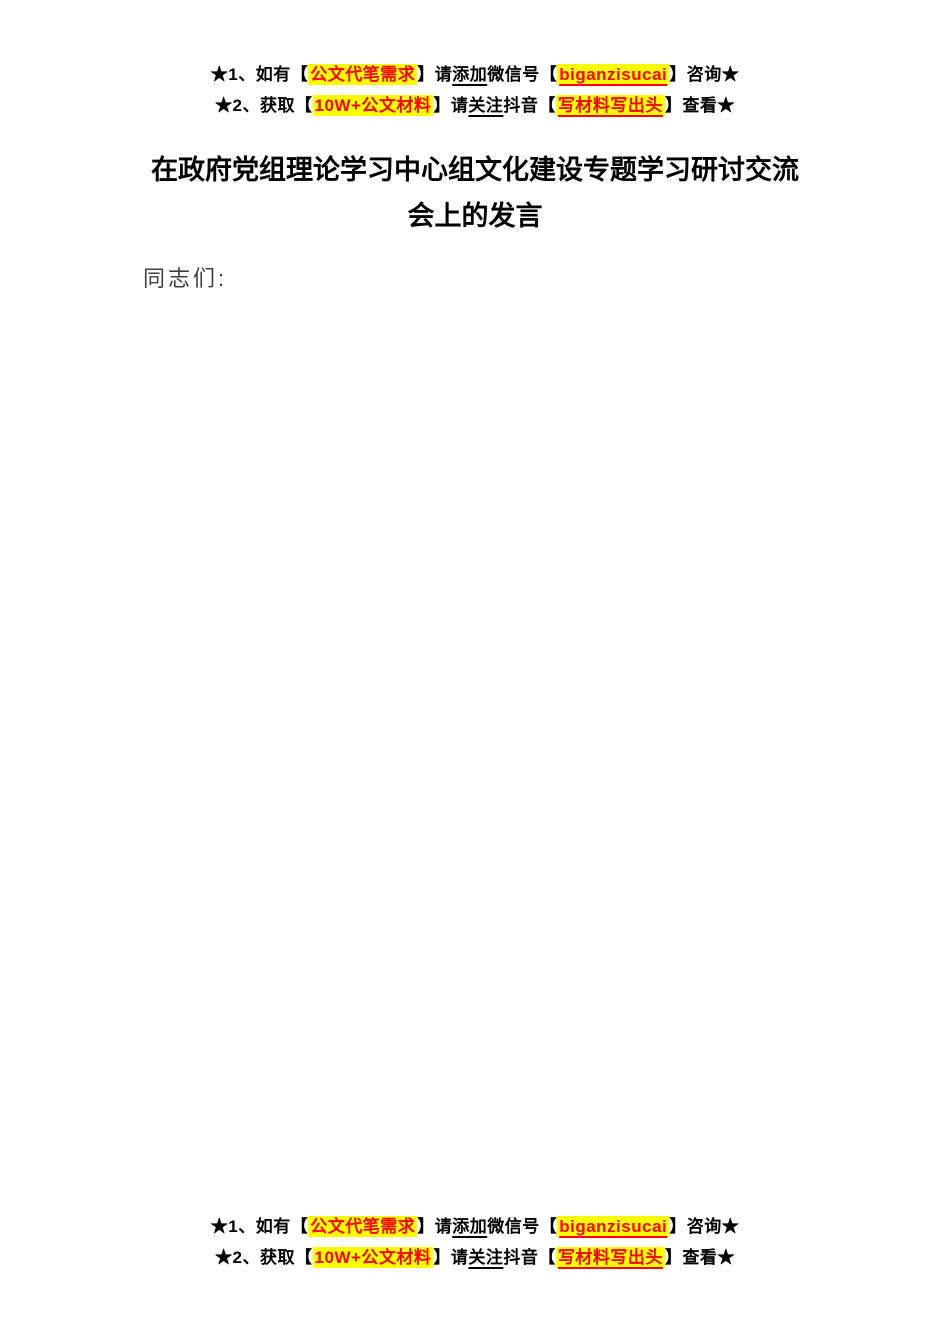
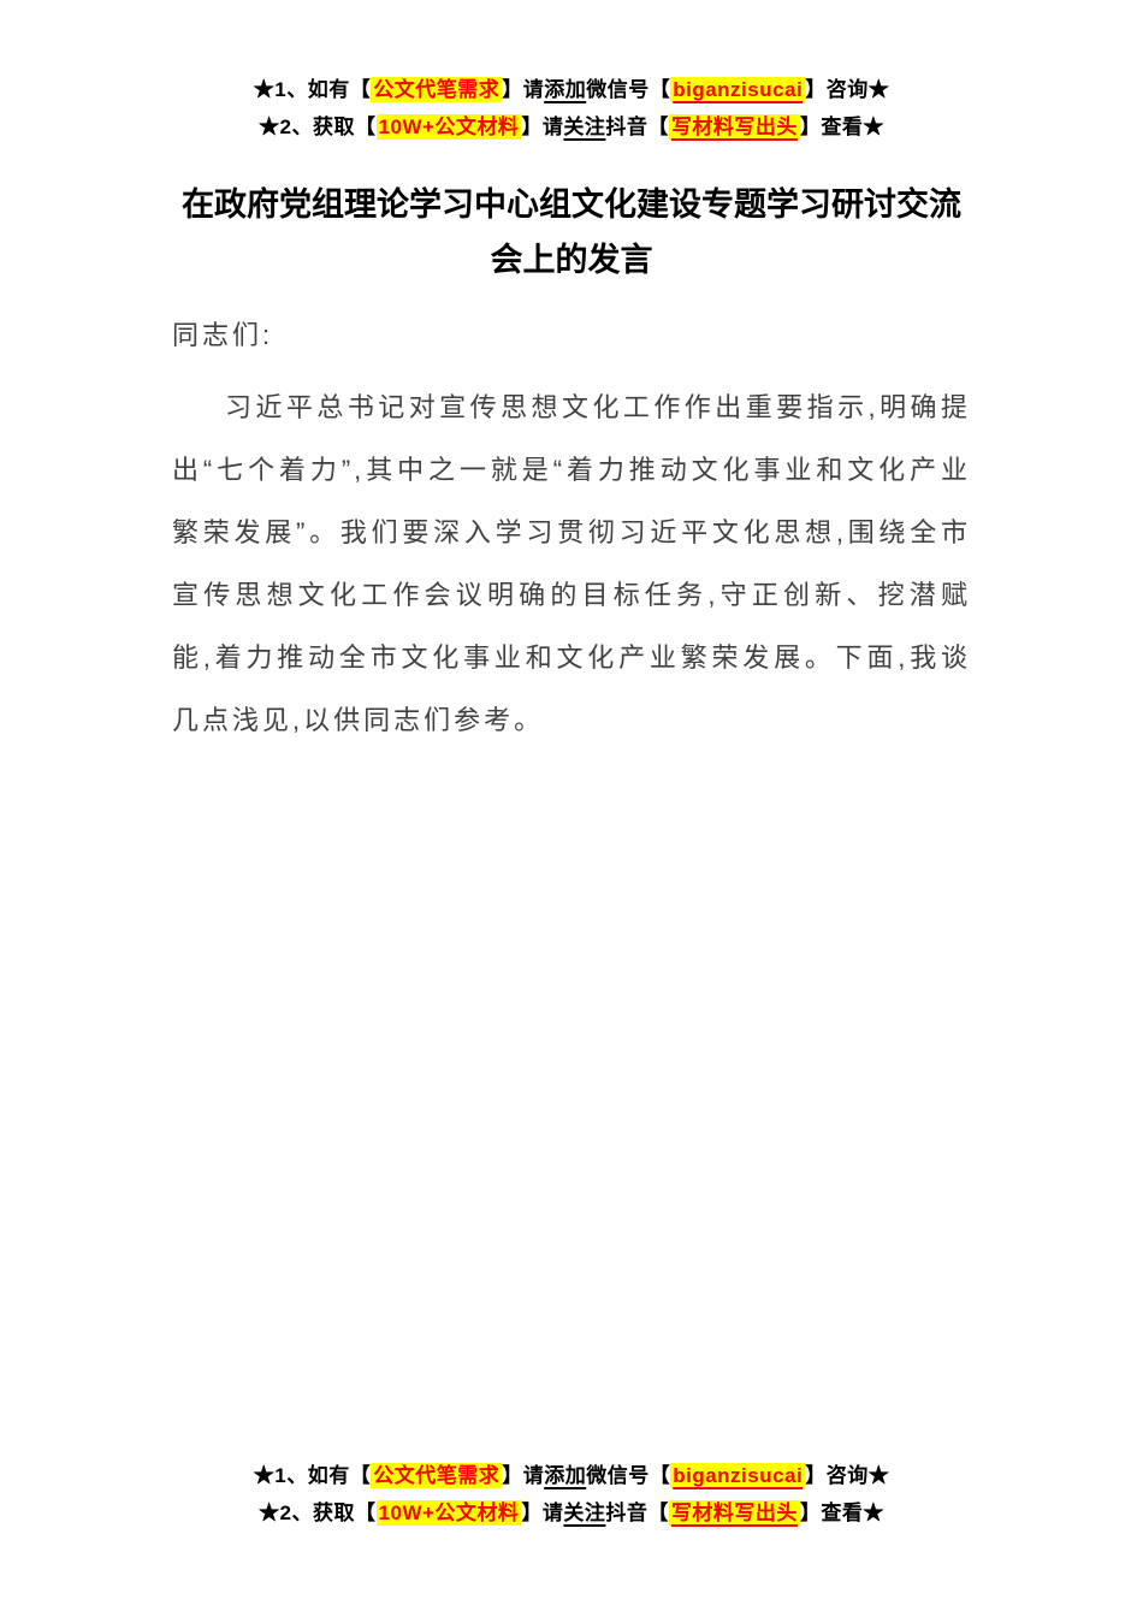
  ★1、如有【公文代笔需求】请添加微信号【biganzisucai】咨询★
  ★2、获取【10W+公文材料】请关注抖音【写材料写出头】查看★
  在政府党组理论学习中心组文化建设专题学习研讨交流会上的发言
  同志们:
+ 习近平总书记对宣传思想文化工作作出重要指示,明确提出“七个着力”,其中之一就是“着力推动文化事业和文化产业繁荣发展”。我们要深入学习贯彻习近平文化思想,围绕全市宣传思想文化工作会议明确的目标任务,守正创新、挖潜赋能,着力推动全市文化事业和文化产业繁荣发展。下面,我谈几点浅见,以供同志们参考。
  ★1、如有【公文代笔需求】请添加微信号【biganzisucai】咨询★
  ★2、获取【10W+公文材料】请关注抖音【写材料写出头】查看★
